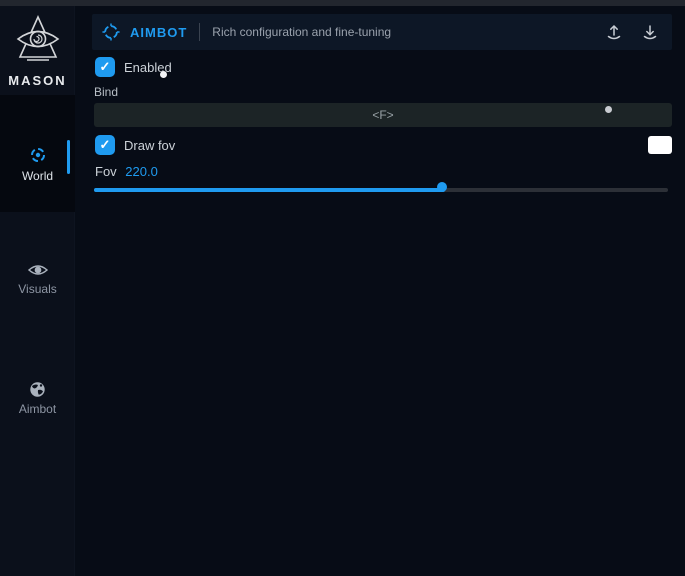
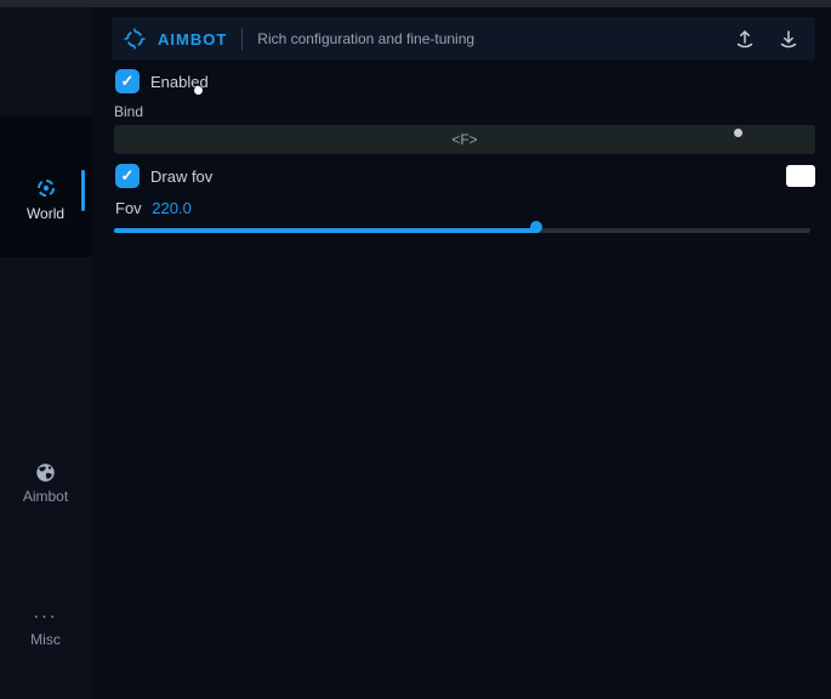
- MASON
  World
- Visuals
  Aimbot
+ ···
+ Misc
  AIMBOT
  Rich configuration and fine-tuning
  ✓
  Enabled
  Bind
  <F>
  ✓
  Draw fov
  Fov 220.0
